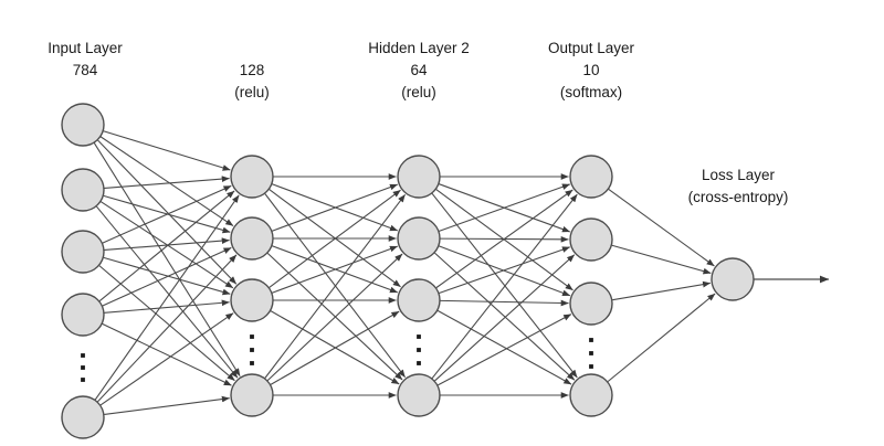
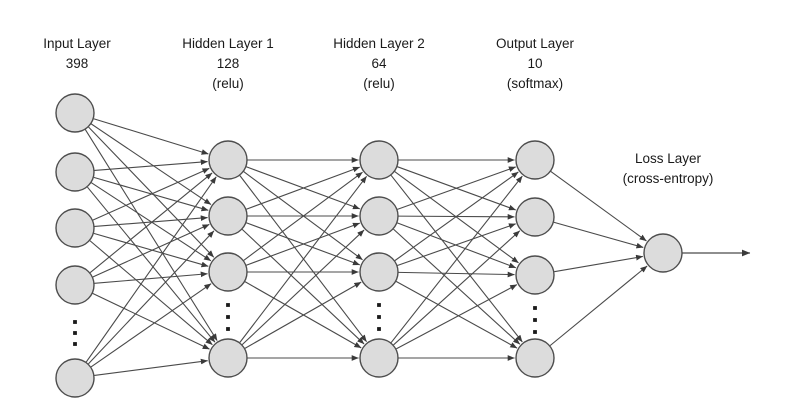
  Input Layer
- 784
+ 398
+ Hidden Layer 1
  128
  (relu)
  Hidden Layer 2
  64
  (relu)
  Output Layer
  10
  (softmax)
  Loss Layer
  (cross-entropy)
